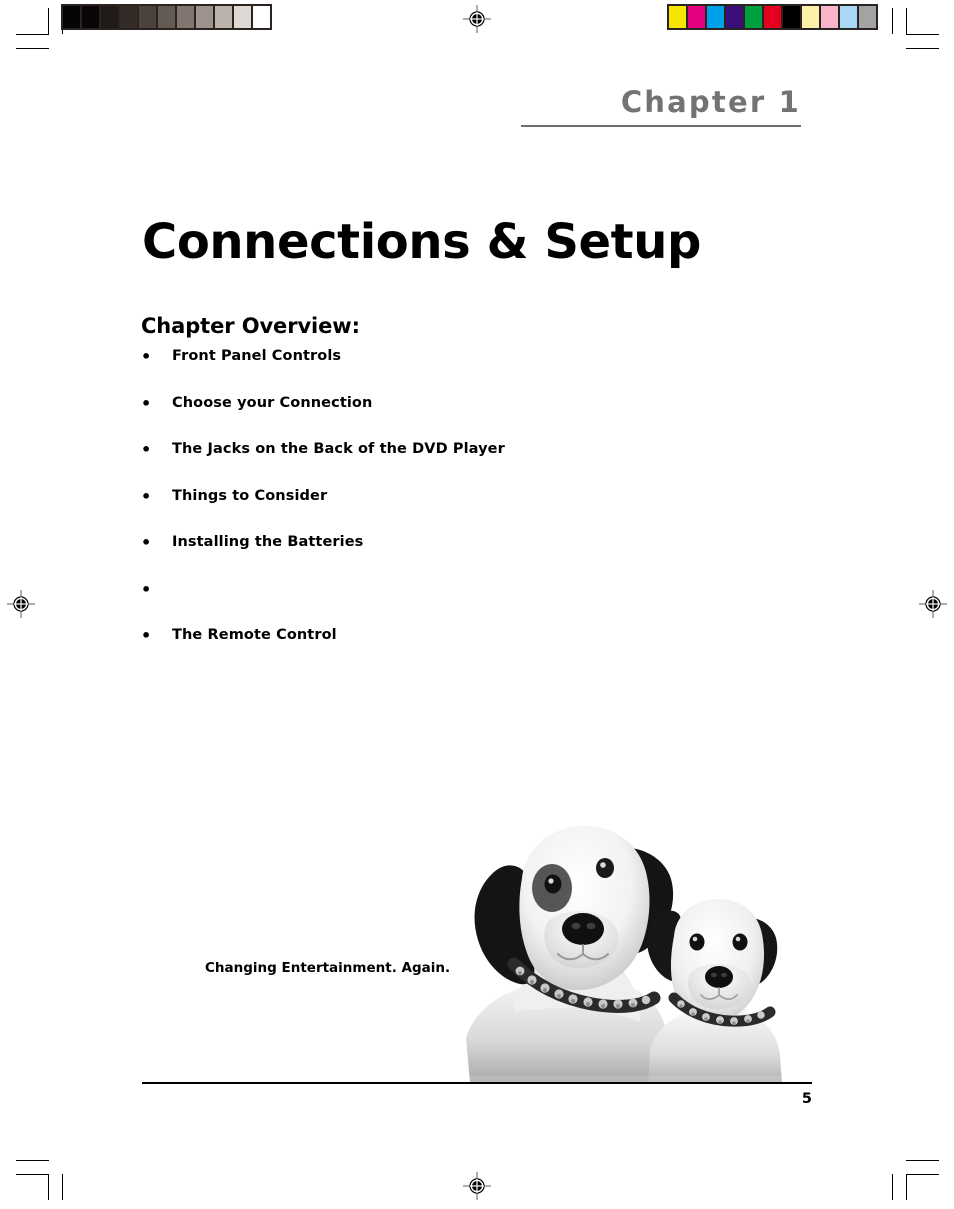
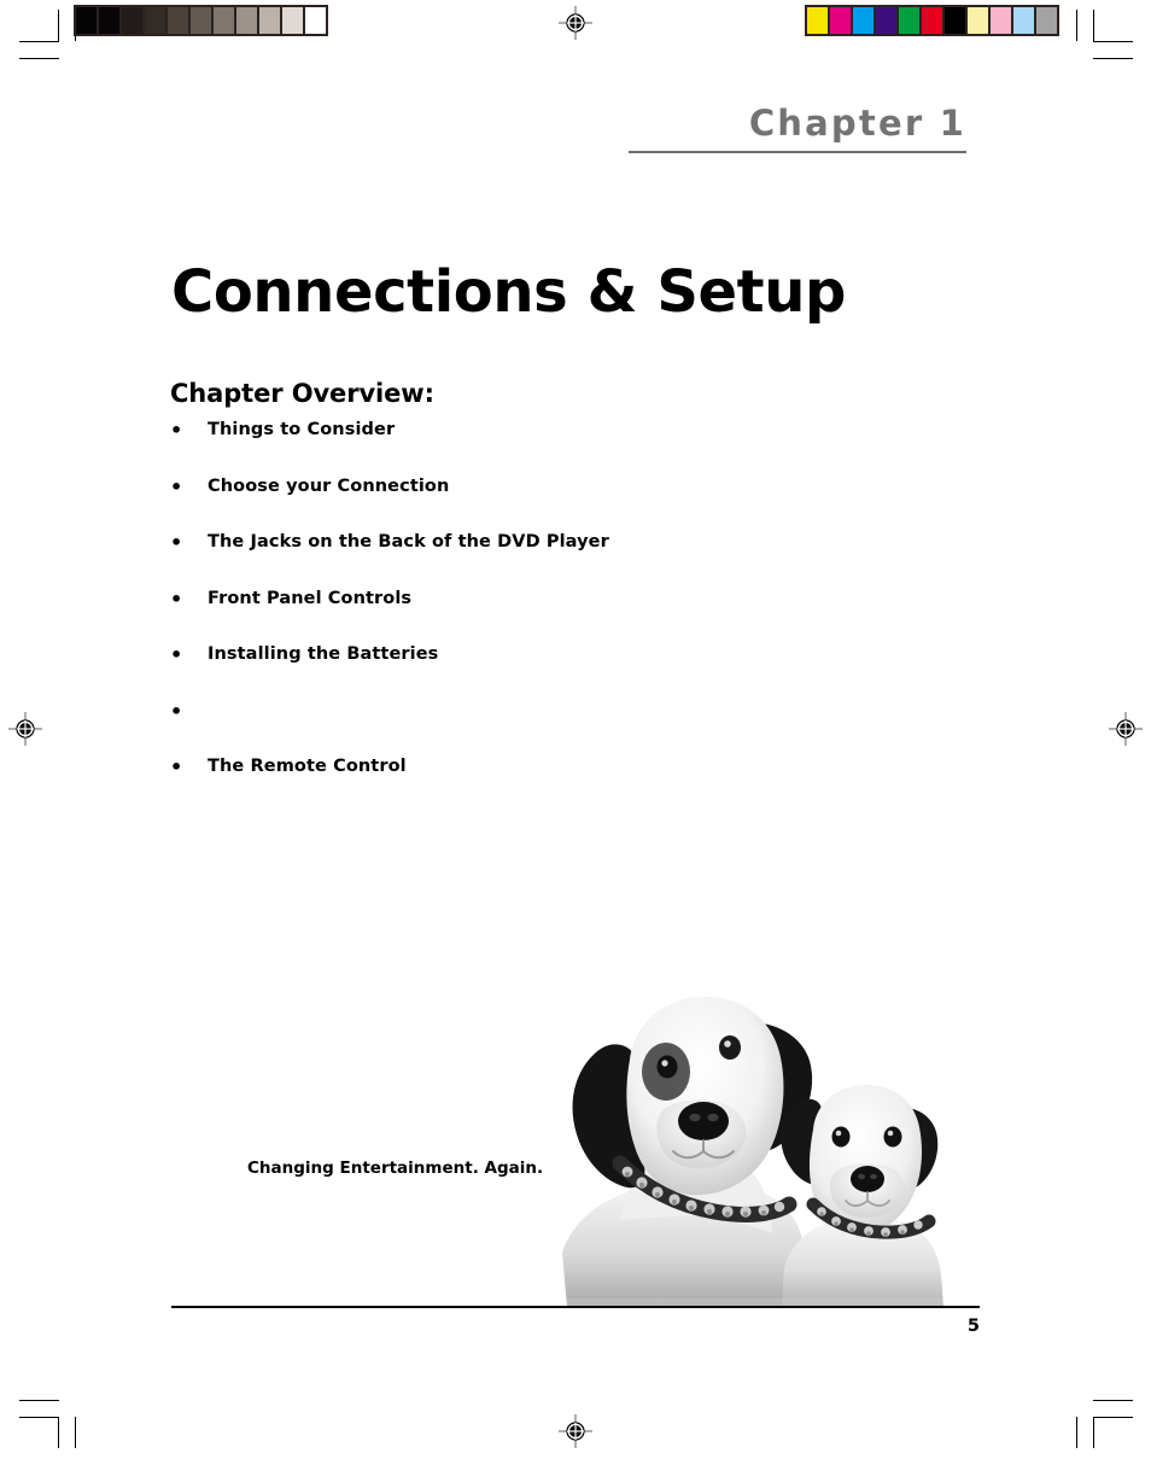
  Chapter 1
  Connections & Setup
  Chapter Overview:
  •
- Front Panel Controls
+ Things to Consider
  •
  Choose your Connection
  •
  The Jacks on the Back of the DVD Player
  •
- Things to Consider
+ Front Panel Controls
  •
  Installing the Batteries
  •
  •
  The Remote Control
  Changing Entertainment. Again.
  5
